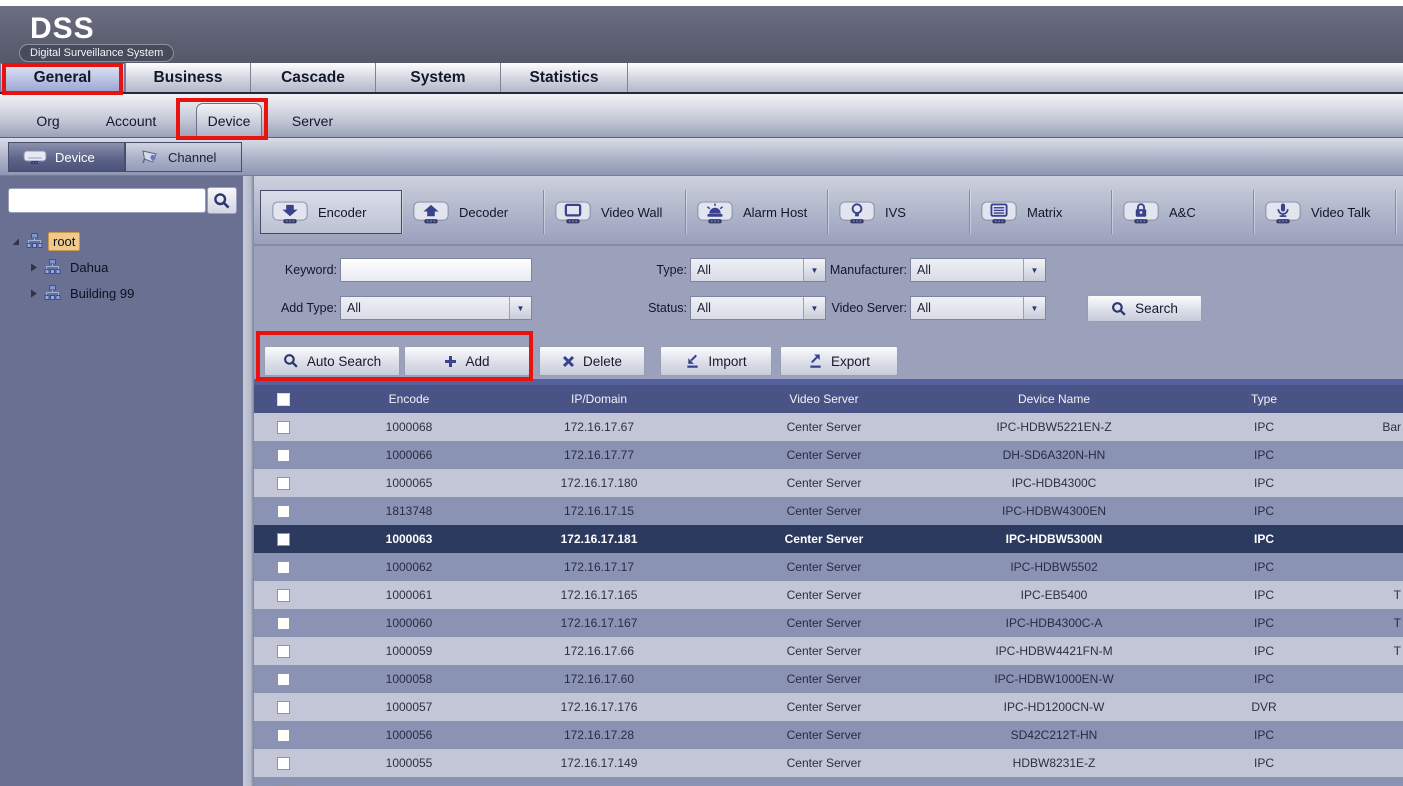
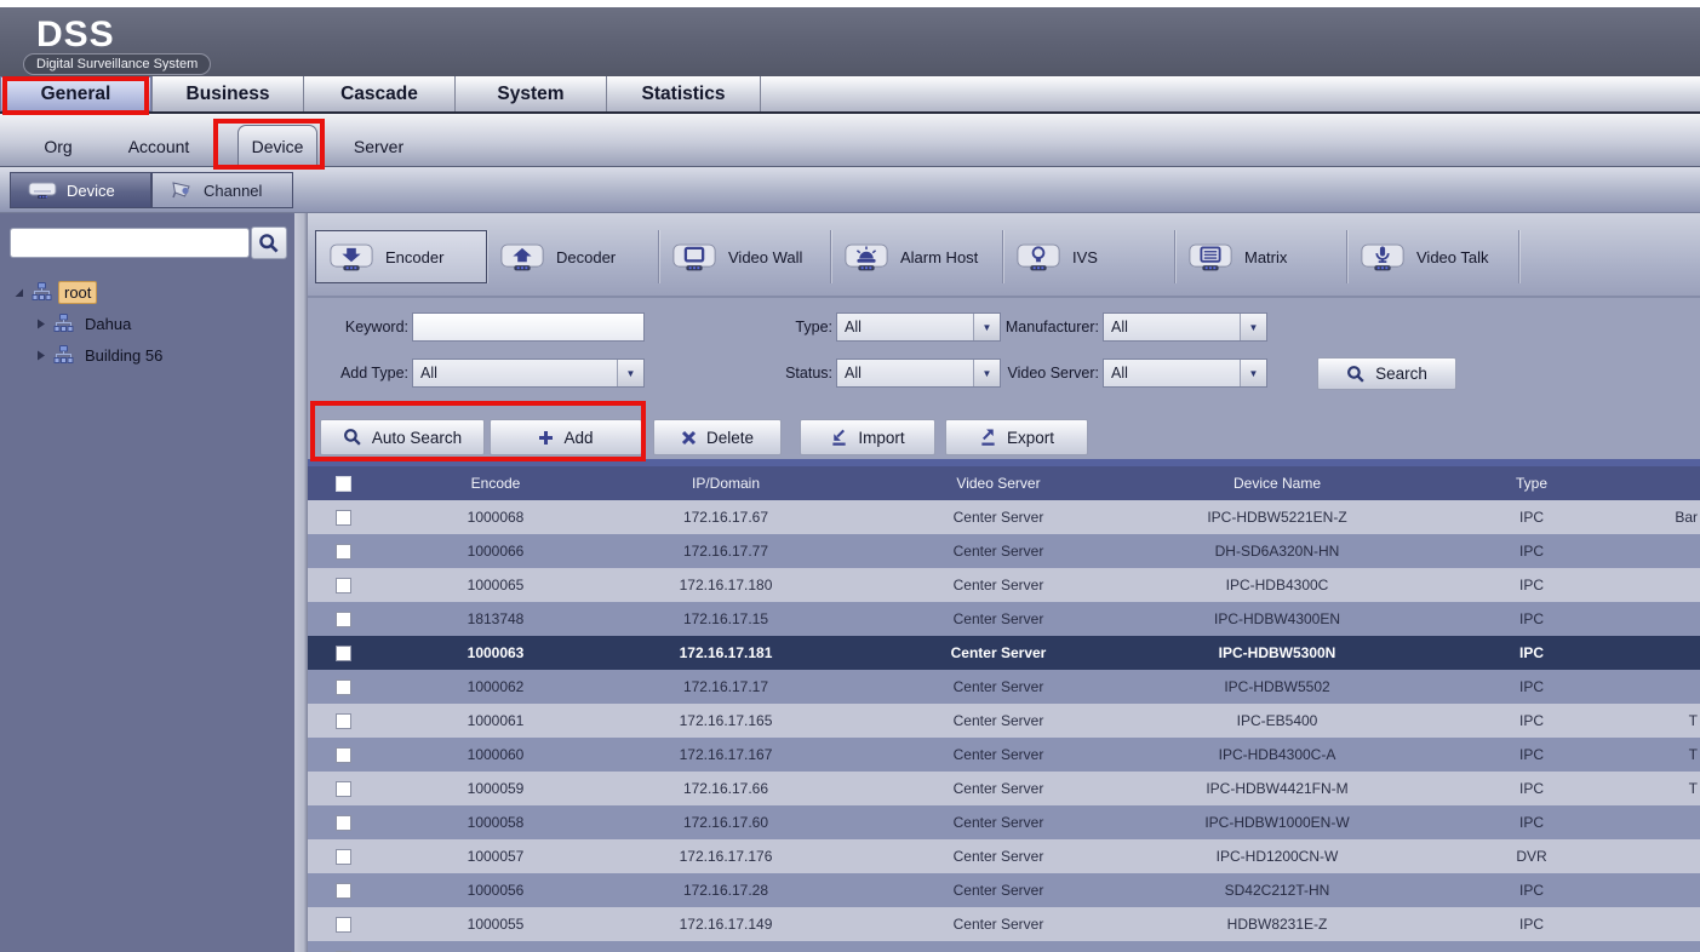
  DSS
  Digital Surveillance System
  General
  Business
  Cascade
  System
  Statistics
  Org
  Account
  Device
  Server
  Device
  Channel
  root
  Dahua
- Building 99
+ Building 56
  Encoder
  Decoder
  Video Wall
  Alarm Host
  IVS
  Matrix
- A&C
  Video Talk
  Keyword:
  Type:
  All
  ▼
  Manufacturer:
  All
  ▼
  Add Type:
  All
  ▼
  Status:
  All
  ▼
  Video Server:
  All
  ▼
  Search
  Auto Search
  Add
  Delete
  Import
  Export
  Encode
  IP/Domain
  Video Server
  Device Name
  Type
  1000068
  172.16.17.67
  Center Server
  IPC-HDBW5221EN-Z
  IPC
  Bar
  1000066
  172.16.17.77
  Center Server
  DH-SD6A320N-HN
  IPC
  1000065
  172.16.17.180
  Center Server
  IPC-HDB4300C
  IPC
  1813748
  172.16.17.15
  Center Server
  IPC-HDBW4300EN
  IPC
  1000063
  172.16.17.181
  Center Server
  IPC-HDBW5300N
  IPC
  1000062
  172.16.17.17
  Center Server
  IPC-HDBW5502
  IPC
  1000061
  172.16.17.165
  Center Server
  IPC-EB5400
  IPC
  T
  1000060
  172.16.17.167
  Center Server
  IPC-HDB4300C-A
  IPC
  T
  1000059
  172.16.17.66
  Center Server
  IPC-HDBW4421FN-M
  IPC
  T
  1000058
  172.16.17.60
  Center Server
  IPC-HDBW1000EN-W
  IPC
  1000057
  172.16.17.176
  Center Server
  IPC-HD1200CN-W
  DVR
  1000056
  172.16.17.28
  Center Server
  SD42C212T-HN
  IPC
  1000055
  172.16.17.149
  Center Server
  HDBW8231E-Z
  IPC
